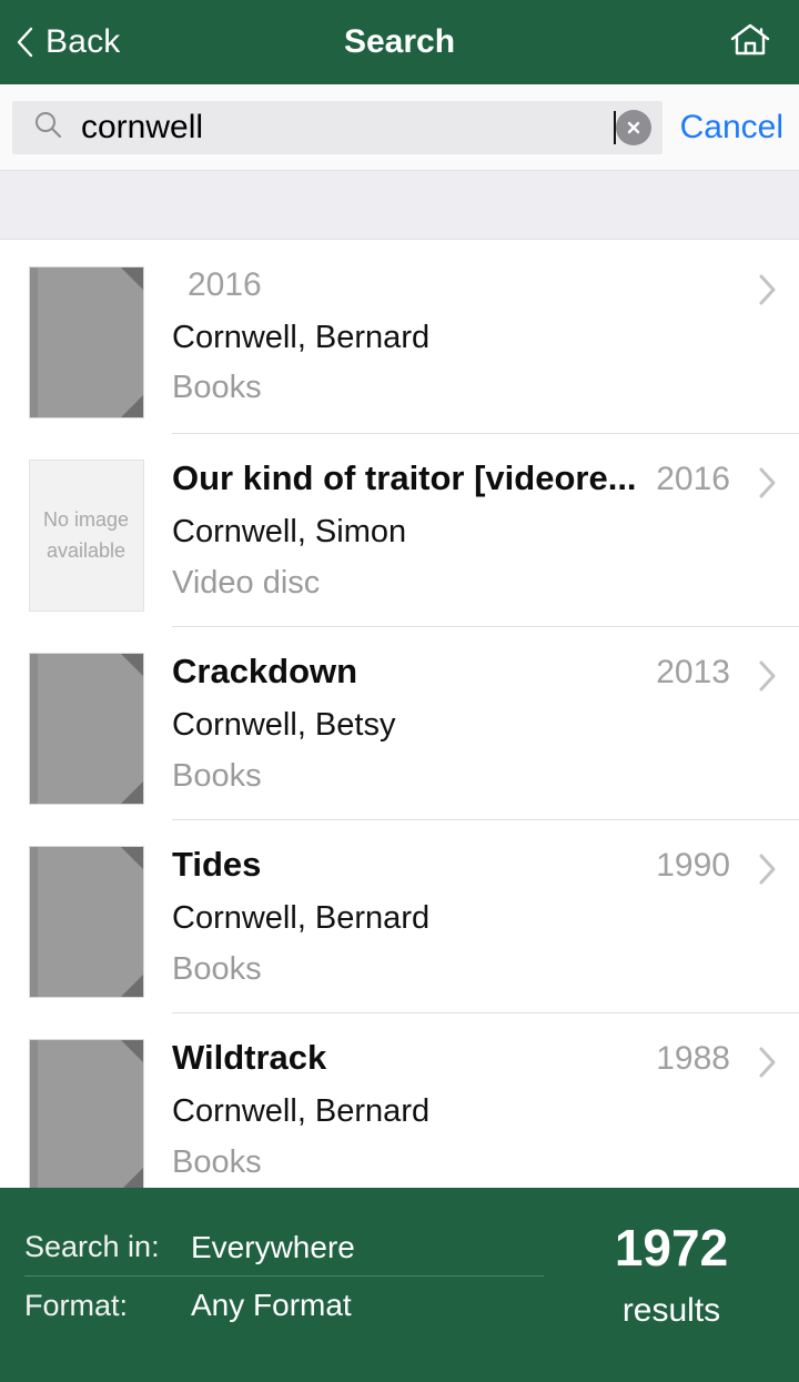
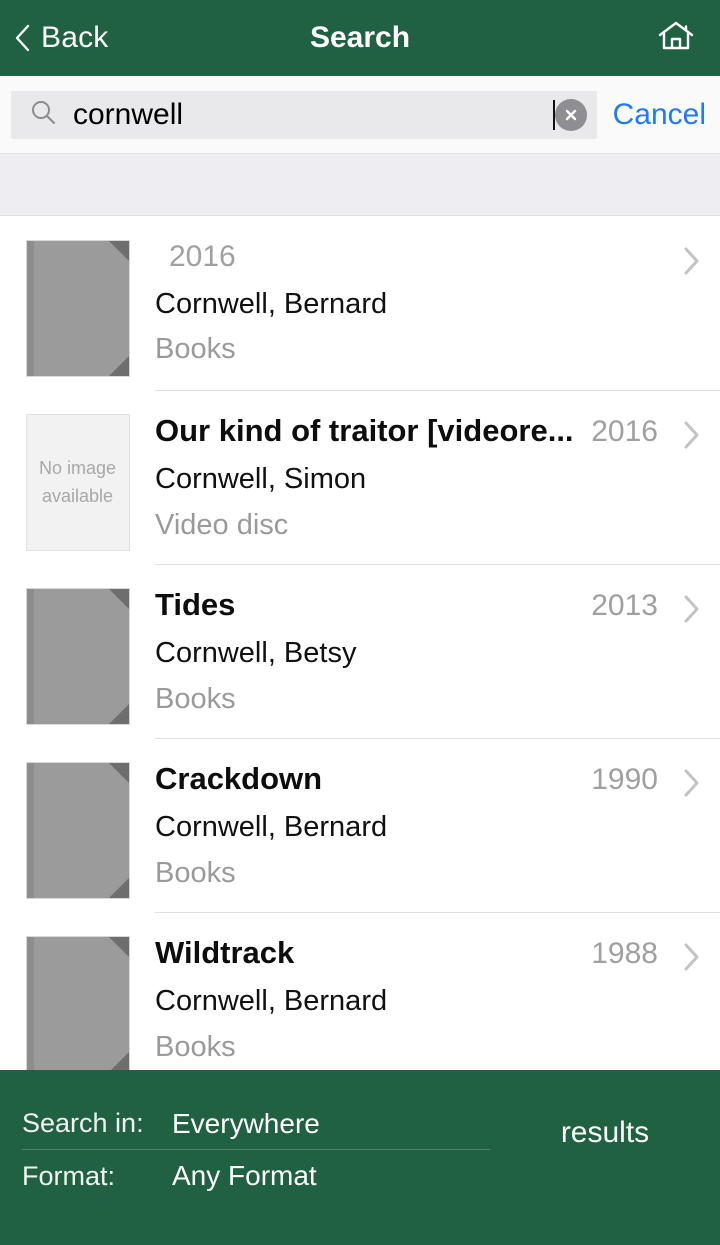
  Back
  Search
  cornwell
  Cancel
  2016
  Cornwell, Bernard
  Books
  No image
  available
  Our kind of traitor [videore...
  2016
  Cornwell, Simon
  Video disc
- Crackdown
+ Tides
  2013
  Cornwell, Betsy
  Books
- Tides
+ Crackdown
  1990
  Cornwell, Bernard
  Books
  Wildtrack
  1988
  Cornwell, Bernard
  Books
  Search in:
  Everywhere
  Format:
  Any Format
- 1972
  results
